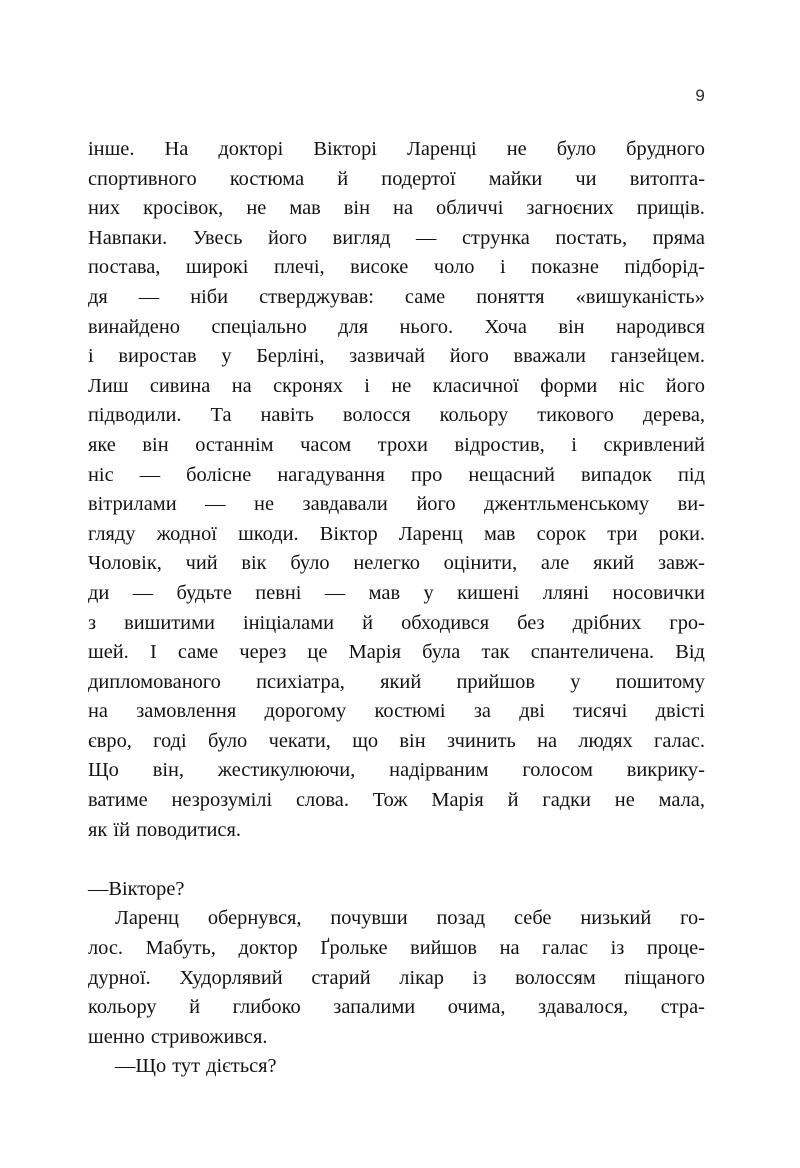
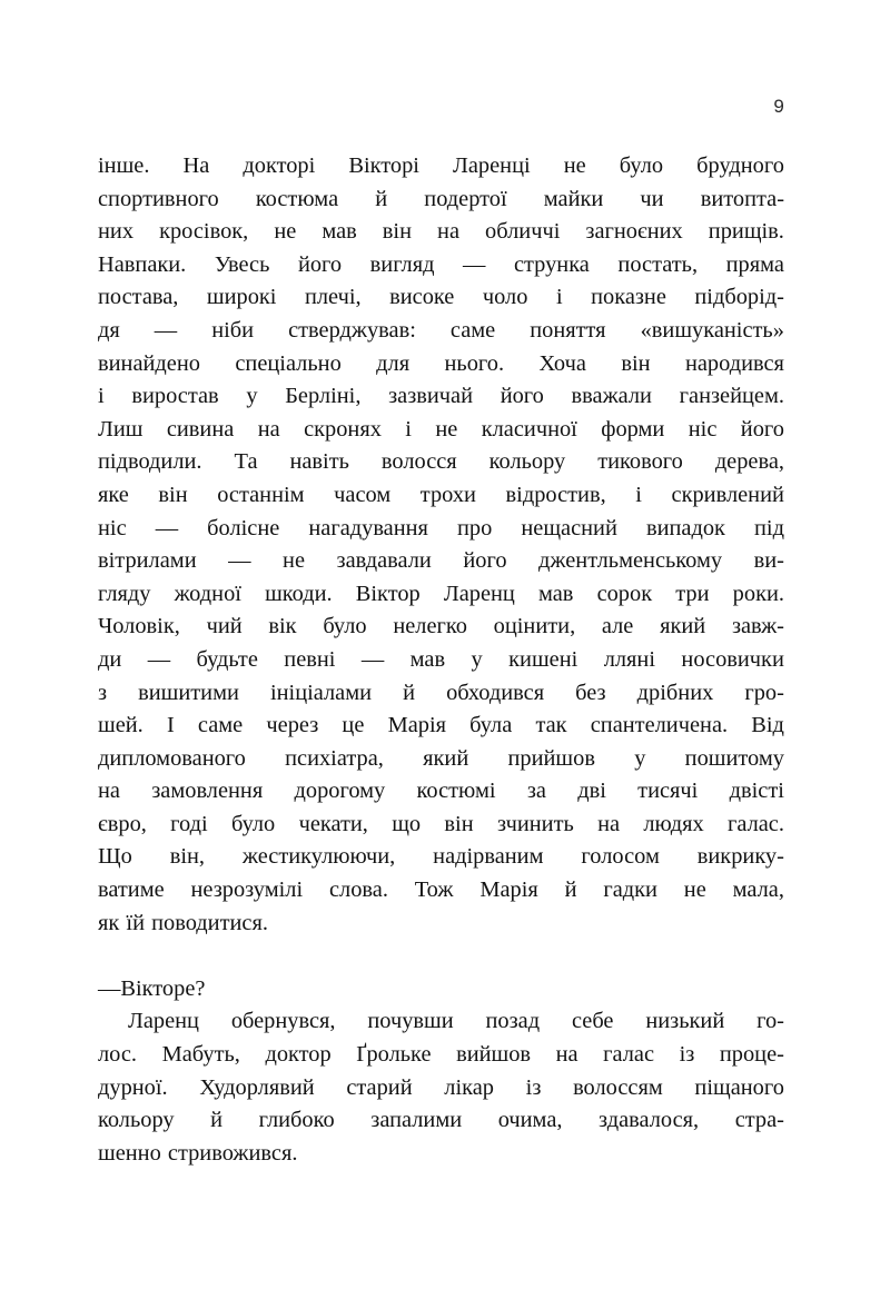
  9
  інше.
  На
  докторі
  Вікторі
  Ларенці
  не
  було
  брудного
  спортивного
  костюма
  й
  подертої
  майки
  чи
  витопта-
  них
  кросівок,
  не
  мав
  він
  на
  обличчі
  загноєних
  прищів.
  Навпаки.
  Увесь
  його
  вигляд
  —
  струнка
  постать,
  пряма
  постава,
  широкі
  плечі,
  високе
  чоло
  і
  показне
  підборід-
  дя
  —
  ніби
  стверджував:
  саме
  поняття
  «вишуканість»
  винайдено
  спеціально
  для
  нього.
  Хоча
  він
  народився
  і
  виростав
  у
  Берліні,
  зазвичай
  його
  вважали
  ганзейцем.
  Лиш
  сивина
  на
  скронях
  і
  не
  класичної
  форми
  ніс
  його
  підводили.
  Та
  навіть
  волосся
  кольору
  тикового
  дерева,
  яке
  він
  останнім
  часом
  трохи
  відростив,
  і
  скривлений
  ніс
  —
  болісне
  нагадування
  про
  нещасний
  випадок
  під
  вітрилами
  —
  не
  завдавали
  його
  джентльменському
  ви-
  гляду
  жодної
  шкоди.
  Віктор
  Ларенц
  мав
  сорок
  три
  роки.
  Чоловік,
  чий
  вік
  було
  нелегко
  оцінити,
  але
  який
  завж-
  ди
  —
  будьте
  певні
  —
  мав
  у
  кишені
  лляні
  носовички
  з
  вишитими
  ініціалами
  й
  обходився
  без
  дрібних
  гро-
  шей.
  І
  саме
  через
  це
  Марія
  була
  так
  спантеличена.
  Від
  дипломованого
  психіатра,
  який
  прийшов
  у
  пошитому
  на
  замовлення
  дорогому
  костюмі
  за
  дві
  тисячі
  двісті
  євро,
  годі
  було
  чекати,
  що
  він
  зчинить
  на
  людях
  галас.
  Що
  він,
  жестикулюючи,
  надірваним
  голосом
  викрику-
  ватиме
  незрозумілі
  слова.
  Тож
  Марія
  й
  гадки
  не
  мала,
  як
  їй
  поводитися.
  —Вікторе?
  Ларенц
  обернувся,
  почувши
  позад
  себе
  низький
  го-
  лос.
  Мабуть,
  доктор
  Ґрольке
  вийшов
  на
  галас
  із
  проце-
  дурної.
  Худорлявий
  старий
  лікар
  із
  волоссям
  піщаного
  кольору
  й
  глибоко
  запалими
  очима,
  здавалося,
  стра-
  шенно
  стривожився.
- —Що
- тут
- діється?
